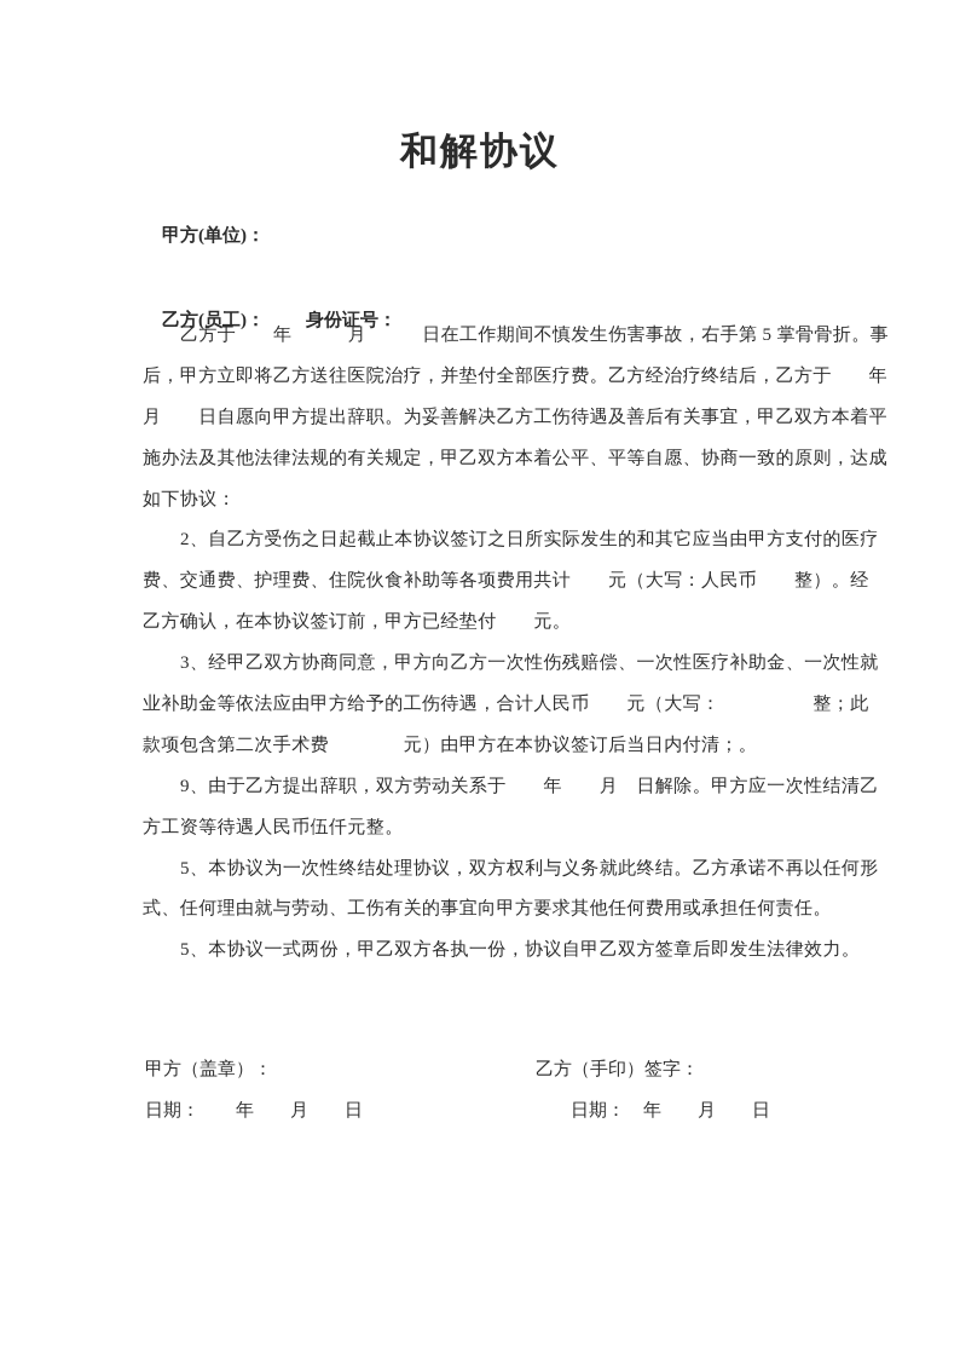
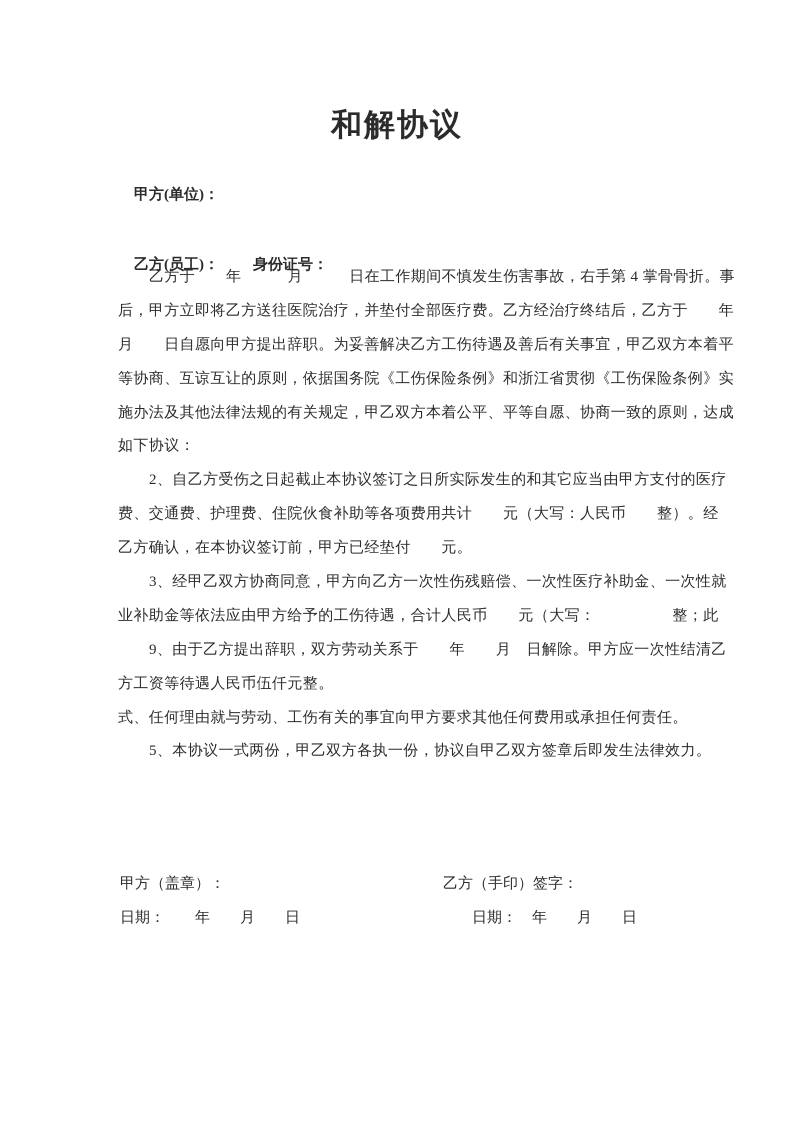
  和解协议
  甲方(单位)：
  乙方(员工)： 身份证号：
- 乙方于 年 月 日在工作期间不慎发生伤害事故，右手第 5 掌骨骨折。事
+ 乙方于 年 月 日在工作期间不慎发生伤害事故，右手第 4 掌骨骨折。事
  后，甲方立即将乙方送往医院治疗，并垫付全部医疗费。乙方经治疗终结后，乙方于 年
  月 日自愿向甲方提出辞职。为妥善解决乙方工伤待遇及善后有关事宜，甲乙双方本着平
+ 等协商、互谅互让的原则，依据国务院《工伤保险条例》和浙江省贯彻《工伤保险条例》实
  施办法及其他法律法规的有关规定，甲乙双方本着公平、平等自愿、协商一致的原则，达成
  如下协议：
  2、自乙方受伤之日起截止本协议签订之日所实际发生的和其它应当由甲方支付的医疗
  费、交通费、护理费、住院伙食补助等各项费用共计 元（大写：人民币 整）。经
  乙方确认，在本协议签订前，甲方已经垫付 元。
  3、经甲乙双方协商同意，甲方向乙方一次性伤残赔偿、一次性医疗补助金、一次性就
  业补助金等依法应由甲方给予的工伤待遇，合计人民币 元（大写： 整；此
- 款项包含第二次手术费 元）由甲方在本协议签订后当日内付清；。
  9、由于乙方提出辞职，双方劳动关系于 年 月 日解除。甲方应一次性结清乙
  方工资等待遇人民币伍仟元整。
- 5、本协议为一次性终结处理协议，双方权利与义务就此终结。乙方承诺不再以任何形
  式、任何理由就与劳动、工伤有关的事宜向甲方要求其他任何费用或承担任何责任。
  5、本协议一式两份，甲乙双方各执一份，协议自甲乙双方签章后即发生法律效力。
  甲方（盖章）：
  乙方（手印）签字：
  日期： 年 月 日
  日期： 年 月 日
